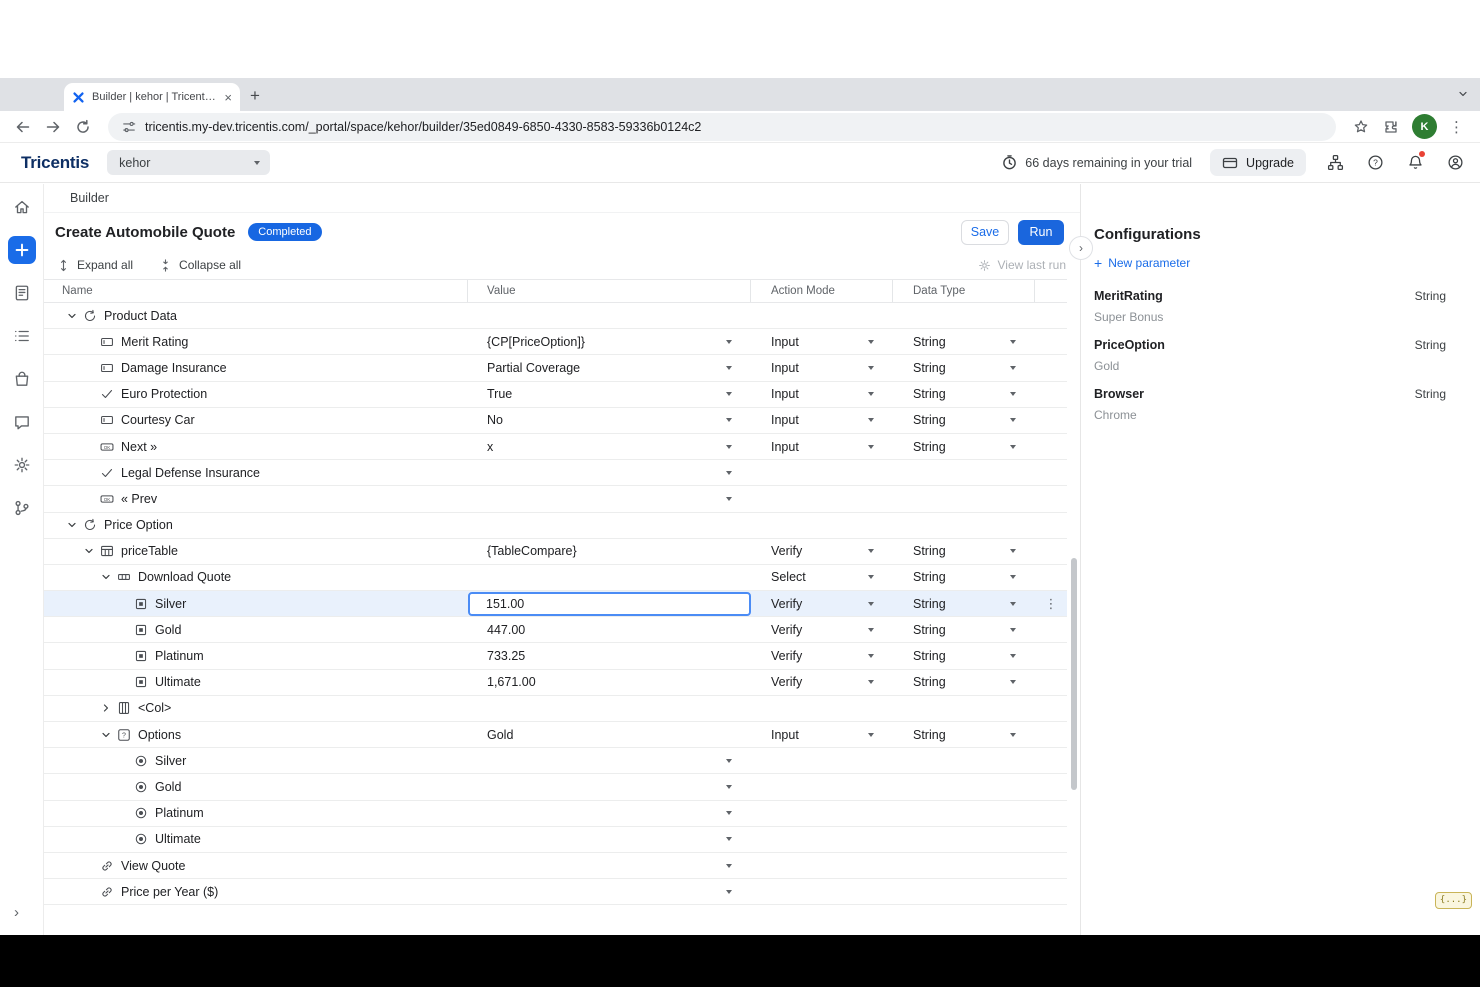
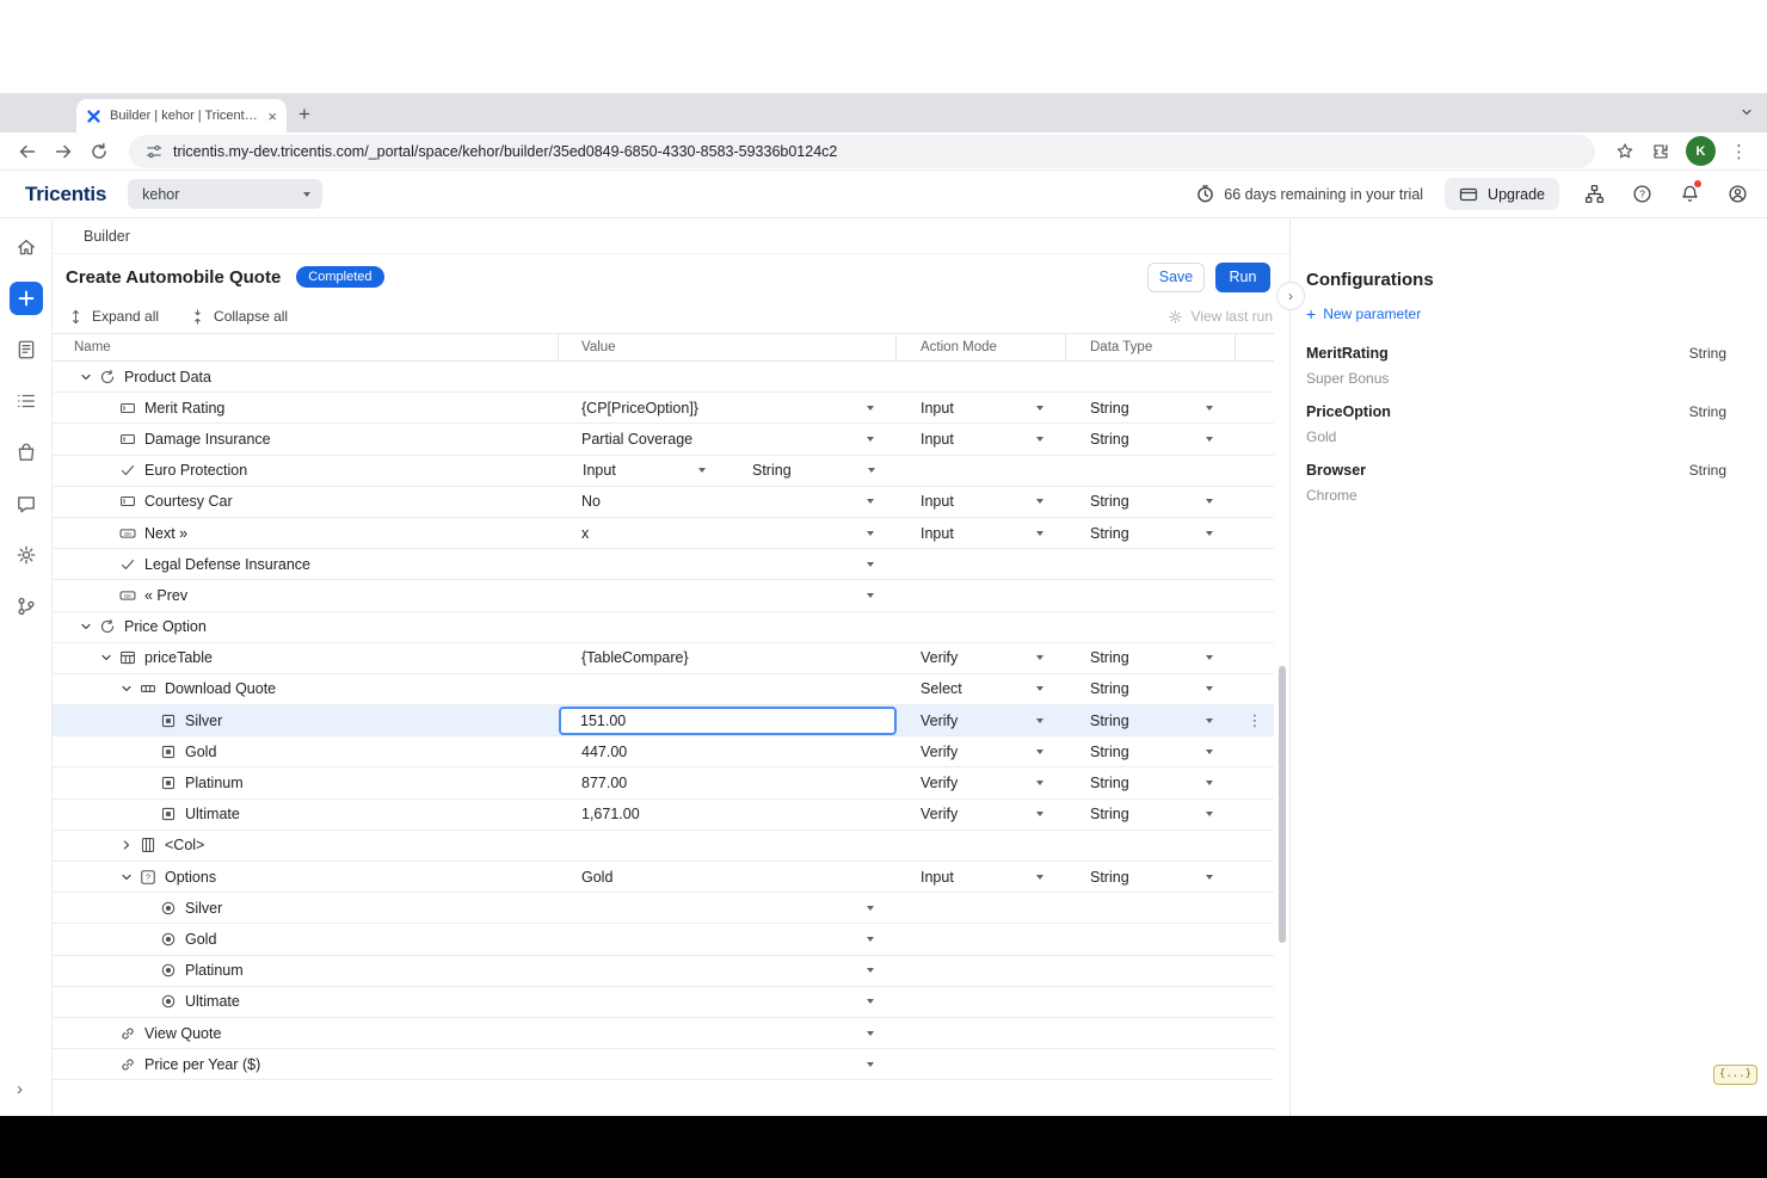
  Builder | kehor | Tricentis
  ×
  +
  tricentis.my-dev.tricentis.com/_portal/space/kehor/builder/35ed0849-6850-4330-8583-59336b0124c2
  K
  ⋮
  Tricentis
  kehor
  66 days remaining in your trial
  Upgrade
  ?
  ›
  Builder
  Create Automobile Quote
  Completed
  Save
  Run
  Expand all
  Collapse all
  View last run
  Name
  Value
  Action Mode
  Data Type
  Product Data
  Merit Rating
  {CP[PriceOption]}
  Input
  String
  Damage Insurance
  Partial Coverage
  Input
  String
  Euro Protection
- True
  Input
  String
  Courtesy Car
  No
  Input
  String
  Next »
  x
  Input
  String
  Legal Defense Insurance
  « Prev
  Price Option
  priceTable
  {TableCompare}
  Verify
  String
  Download Quote
  Select
  String
  Silver
  151.00
  Verify
  String
  ⋮
  Gold
  447.00
  Verify
  String
  Platinum
- 733.25
+ 877.00
  Verify
  String
  Ultimate
  1,671.00
  Verify
  String
  <Col>
  Options
  Gold
  Input
  String
  Silver
  Gold
  Platinum
  Ultimate
  View Quote
  Price per Year ($)
  ›
  Configurations
  +
  New parameter
  MeritRating
  String
  Super Bonus
  PriceOption
  String
  Gold
  Browser
  String
  Chrome
  {...}
